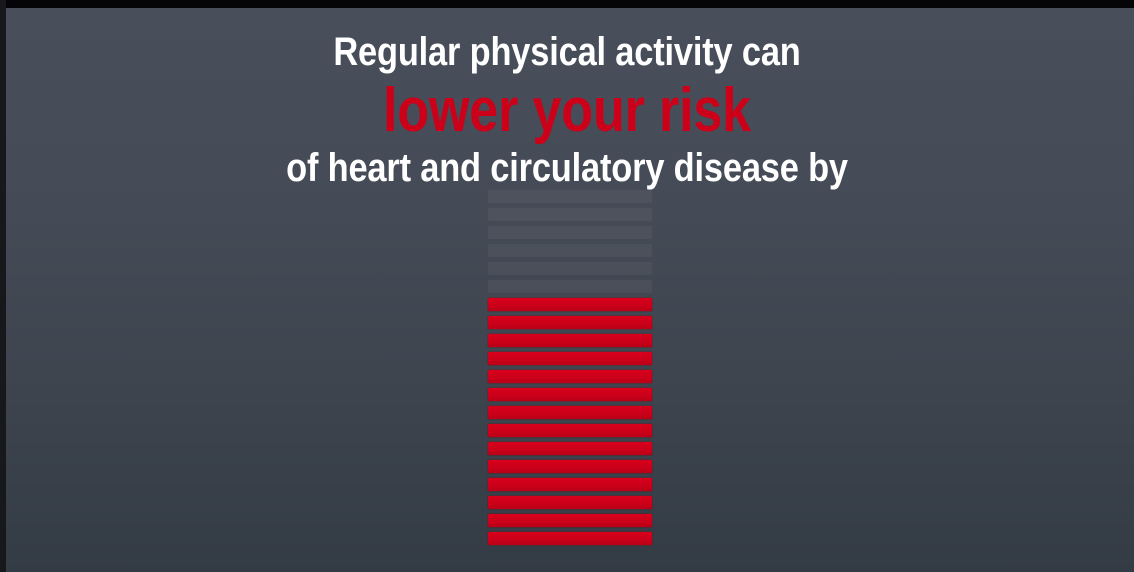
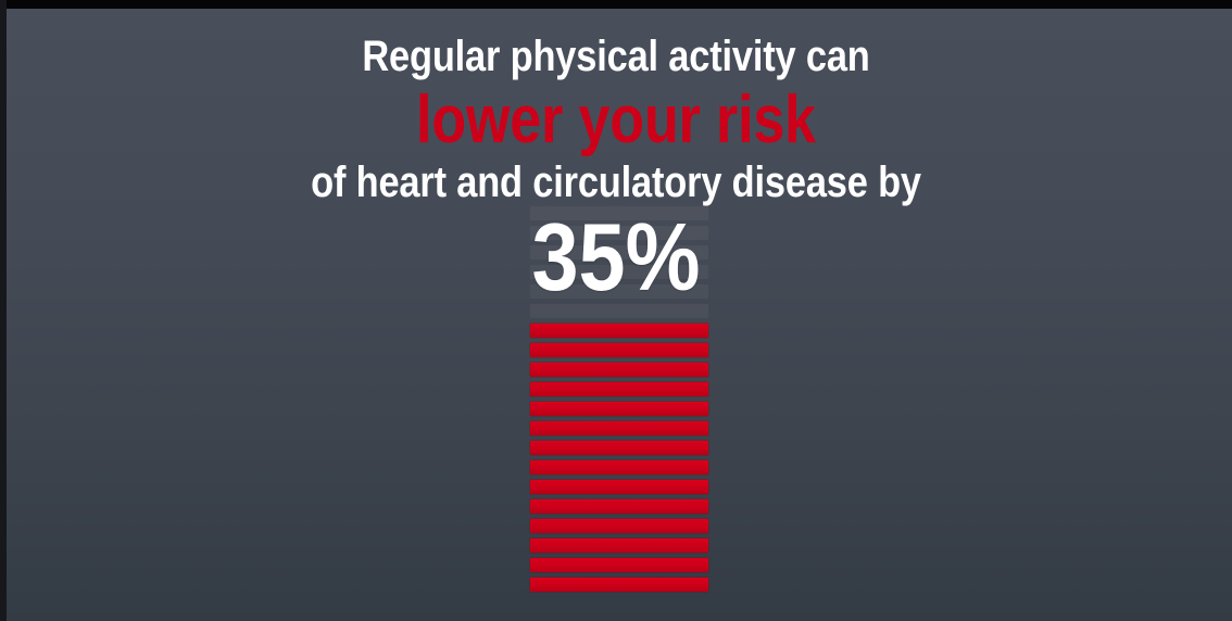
  Regular physical activity can
  lower your risk
  of heart and circulatory disease by
+ 35%
